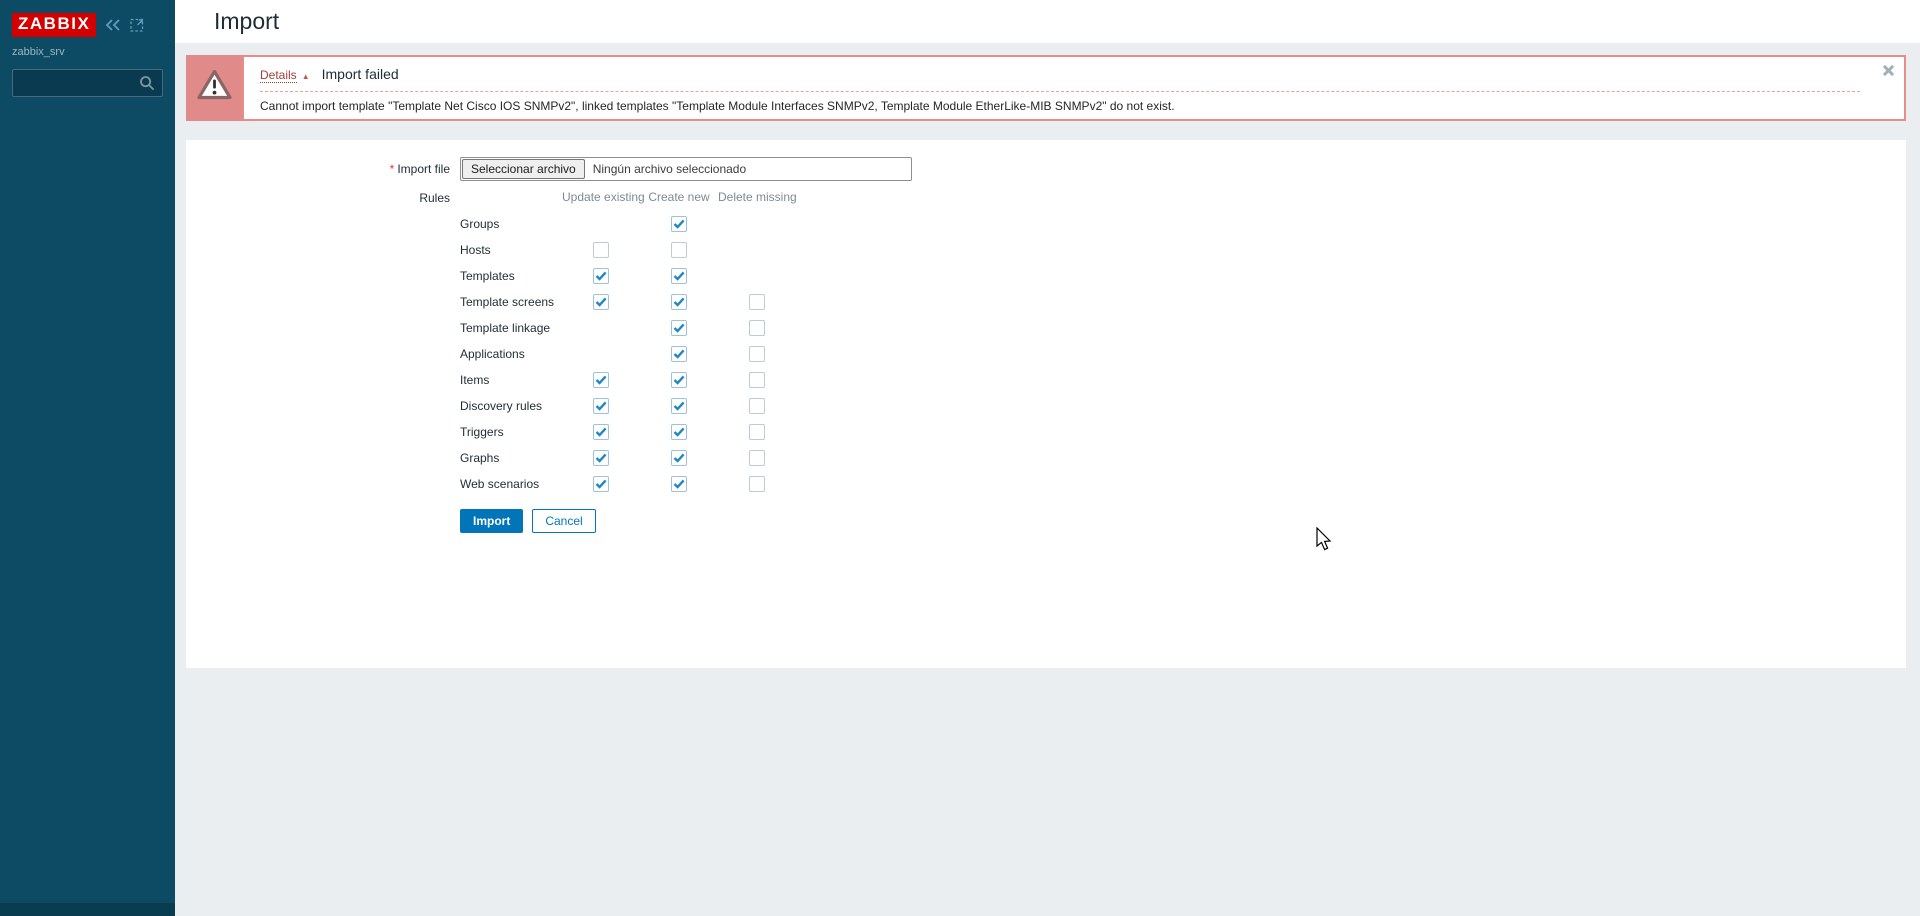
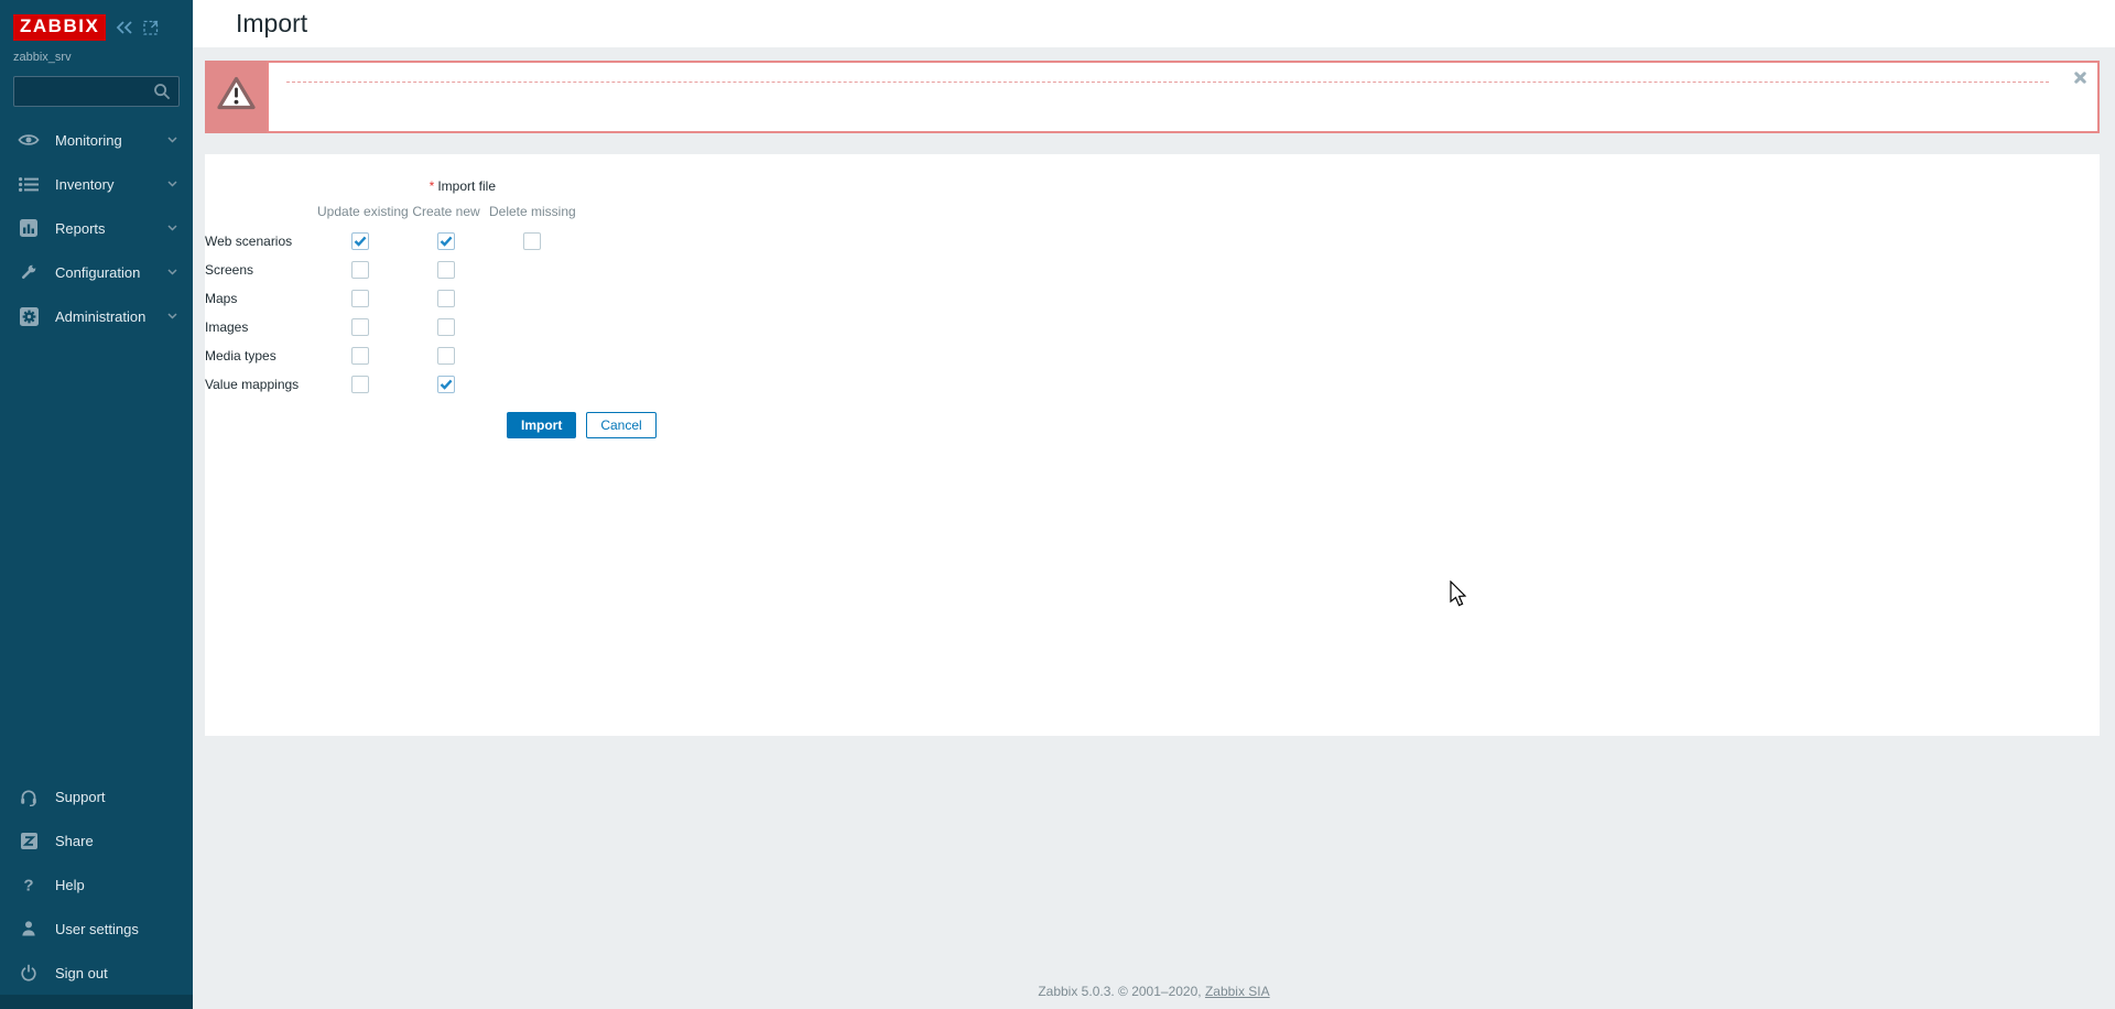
  ZABBIX
  zabbix_srv
+ Monitoring
+ Inventory
+ Reports
+ Configuration
+ Administration
+ Support
+ Share
+ ?
+ Help
+ User settings
+ Sign out
  Import
- Details
- ▲
- Import failed
- Cannot import template "Template Net Cisco IOS SNMPv2", linked templates "Template Module Interfaces SNMPv2, Template Module EtherLike-MIB SNMPv2" do not exist.
  * Import file
- Seleccionar archivo
- Ningún archivo seleccionado
- Rules
  Update existin
  Create new
  Delete missing
- Groups
- Hosts
- Templates
- Template screens
- Template linkage
- Applications
- Items
- Discovery rules
- Triggers
- Graphs
  Web scenarios
+ Screens
+ Maps
+ Images
+ Media types
+ Value mappings
  Import
  Cancel
+ Zabbix 5.0.3. © 2001–2020, Zabbix SIA
